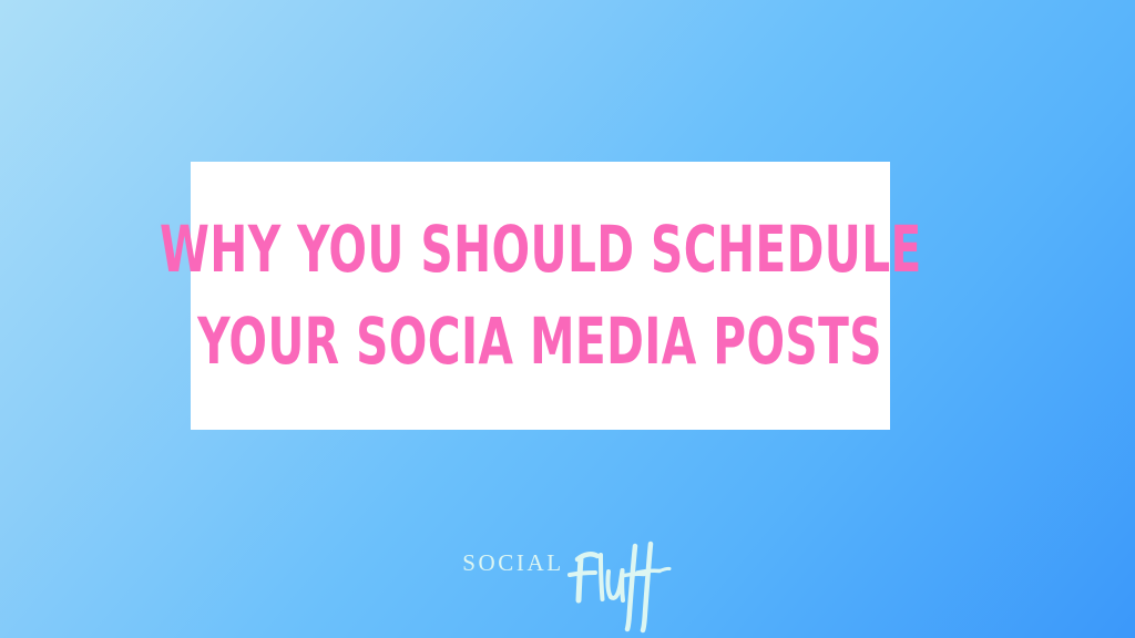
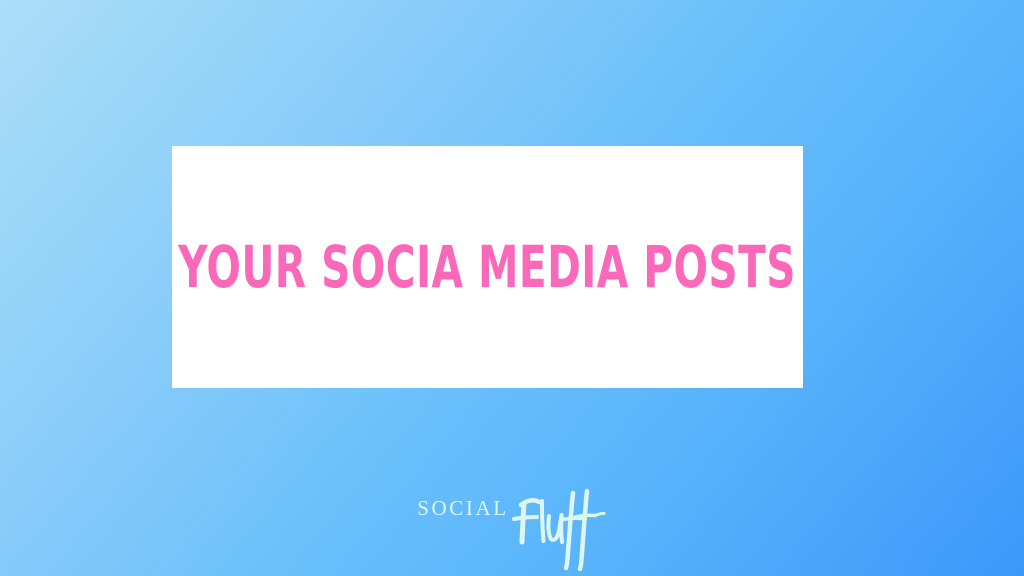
- WHY YOU SHOULD SCHEDULE
  YOUR SOCIA MEDIA POSTS
  SOCIAL
